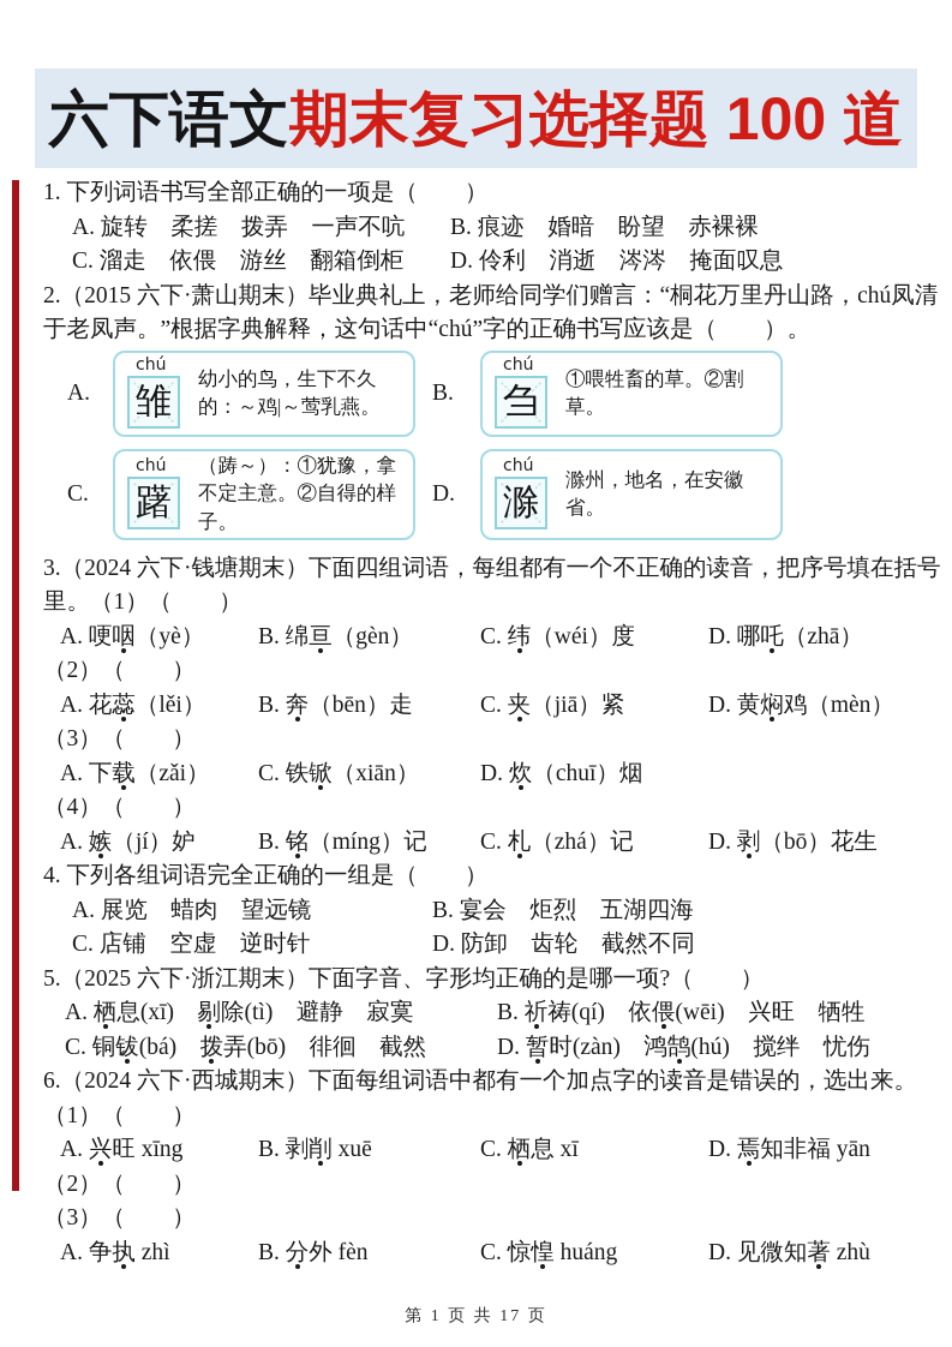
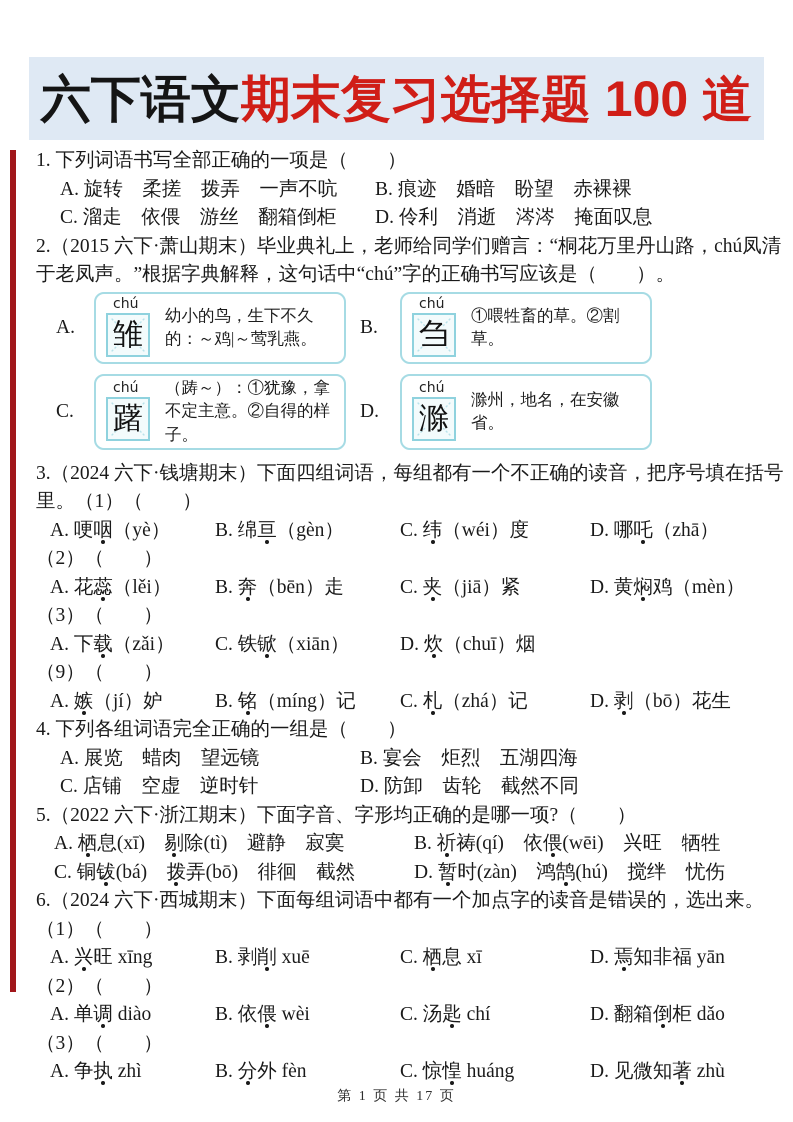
  六下语文
  期末复习选择题 100 道
  1. 下列词语书写全部正确的一项是（ ）
  A. 旋转 柔搓 拨弄 一声不吭
  B. 痕迹 婚暗 盼望 赤裸裸
  C. 溜走 依偎 游丝 翻箱倒柜
  D. 伶利 消逝 涔涔 掩面叹息
  2.（2015 六下·萧山期末）毕业典礼上，老师给同学们赠言：“桐花万里丹山路，chú凤清
  于老凤声。”根据字典解释，这句话中“chú”字的正确书写应该是（ ）。
  A.
  chú
  雏
  幼小的鸟，生下不久的：～鸡|～莺乳燕。
  B.
  chú
  刍
  ①喂牲畜的草。②割草。
  C.
  chú
  躇
  （踌～）：①犹豫，拿不定主意。②自得的样子。
  D.
  chú
  滁
  滁州，地名，在安徽省。
  3.（2024 六下·钱塘期末）下面四组词语，每组都有一个不正确的读音，把序号填在括号
  里。（1）（ ）
  A. 哽咽（yè）
  B. 绵亘（gèn）
  C. 纬（wéi）度
  D. 哪吒（zhā）
  （2）（ ）
  A. 花蕊（lěi）
  B. 奔（bēn）走
  C. 夹（jiā）紧
  D. 黄焖鸡（mèn）
  （3）（ ）
  A. 下载（zǎi）
  C. 铁锨（xiān）
  D. 炊（chuī）烟
- （4）（ ）
+ （9）（ ）
  A. 嫉（jí）妒
  B. 铭（míng）记
  C. 札（zhá）记
  D. 剥（bō）花生
  4. 下列各组词语完全正确的一组是（ ）
  A. 展览 蜡肉 望远镜
  B. 宴会 炬烈 五湖四海
  C. 店铺 空虚 逆时针
  D. 防卸 齿轮 截然不同
- 5.（2025 六下·浙江期末）下面字音、字形均正确的是哪一项?（ ）
+ 5.（2022 六下·浙江期末）下面字音、字形均正确的是哪一项?（ ）
  A. 栖息(xī) 剔除(tì) 避静 寂寞
  B. 祈祷(qí) 依偎(wēi) 兴旺 牺牲
  C. 铜钹(bá) 拨弄(bō) 徘徊 截然
  D. 暂时(zàn) 鸿鹄(hú) 搅绊 忧伤
  6.（2024 六下·西城期末）下面每组词语中都有一个加点字的读音是错误的，选出来。
  （1）（ ）
  A. 兴旺 xīng
  B. 剥削 xuē
  C. 栖息 xī
  D. 焉知非福 yān
  （2）（ ）
+ A. 单调 diào
+ B. 依偎 wèi
+ C. 汤匙 chí
+ D. 翻箱倒柜 dǎo
  （3）（ ）
  A. 争执 zhì
  B. 分外 fèn
  C. 惊惶 huáng
  D. 见微知著 zhù
  第 1 页 共 17 页
